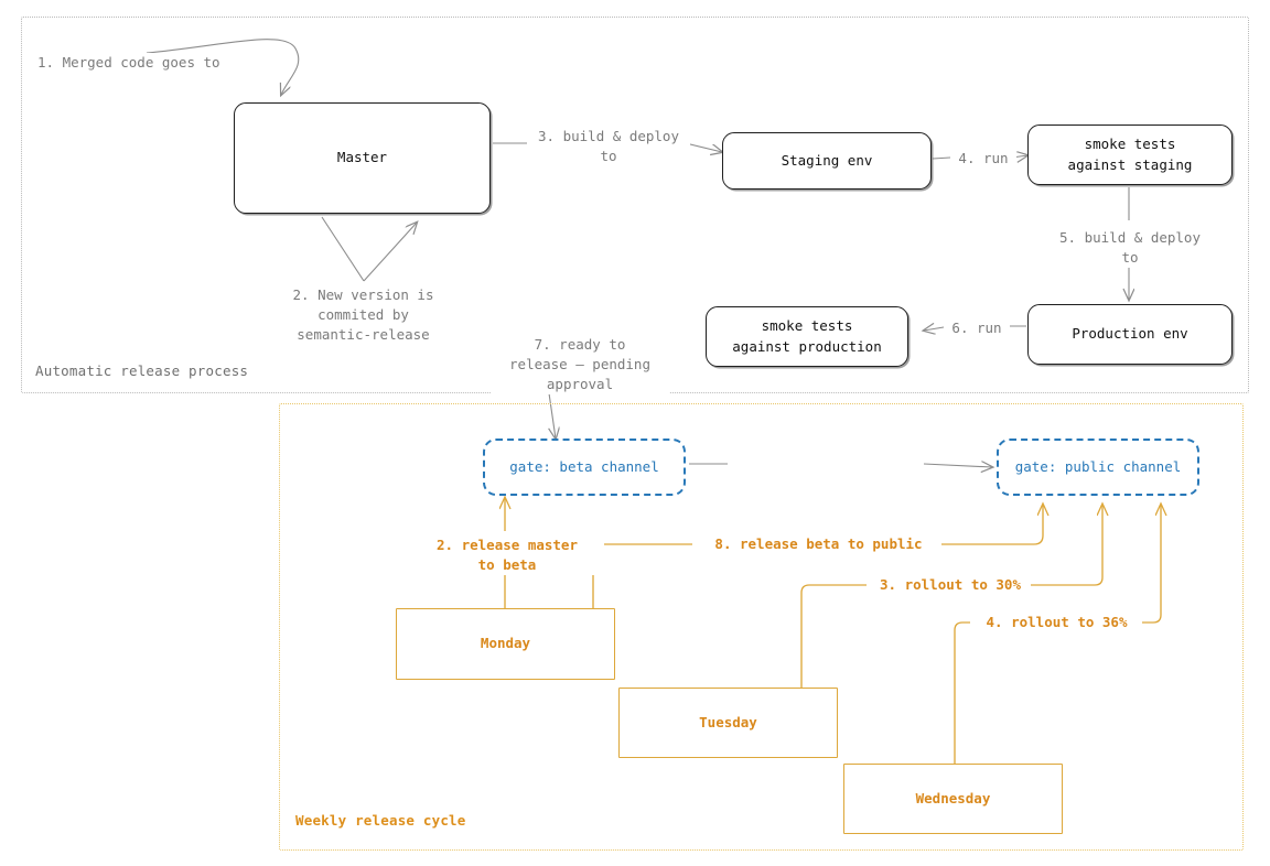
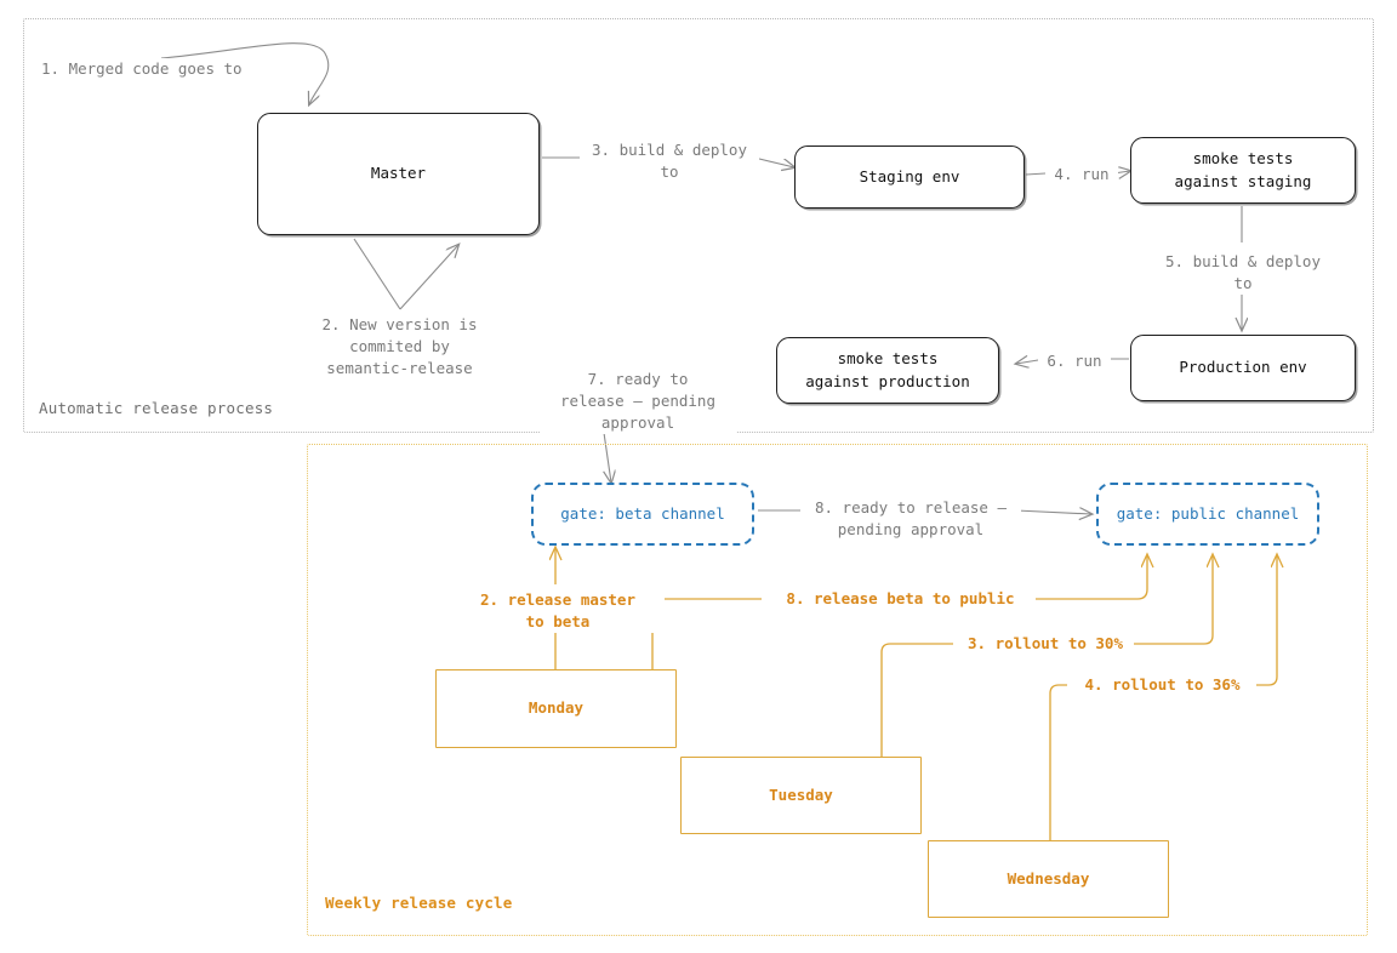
  Automatic release process
  Weekly release cycle
  Master
  Staging env
  smoke tests
  against staging
  Production env
  smoke tests
  against production
  gate: beta channel
  gate: public channel
  Monday
  Tuesday
  Wednesday
  1. Merged code goes to
  2. New version is
  commited by
  semantic-release
  3. build & deploy
  to
  4. run
  5. build & deploy
  to
  6. run
  7. ready to
  release – pending
  approval
+ 8. ready to release –
+ pending approval
  2. release master
  to beta
  8. release beta to public
  3. rollout to 30%
  4. rollout to 36%
